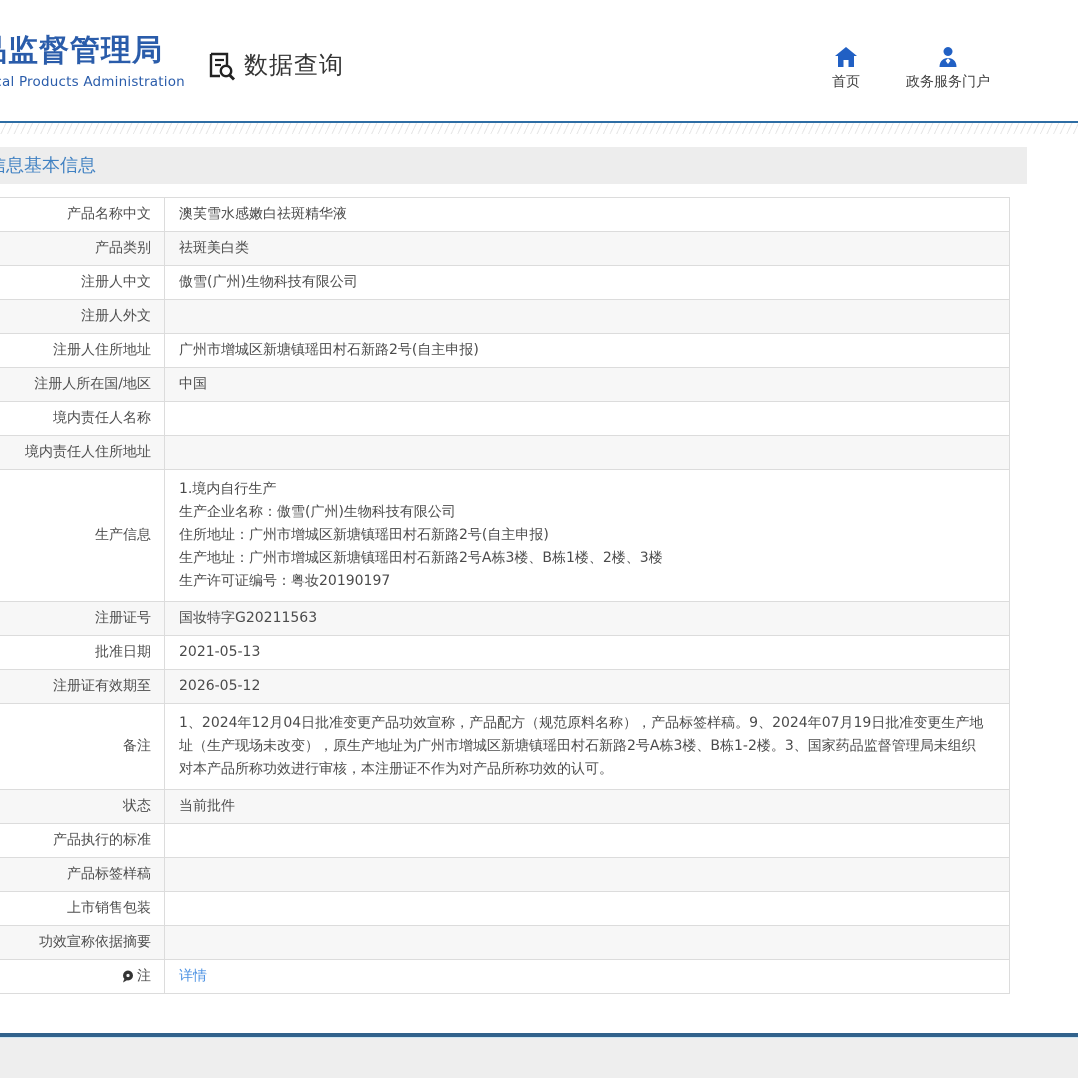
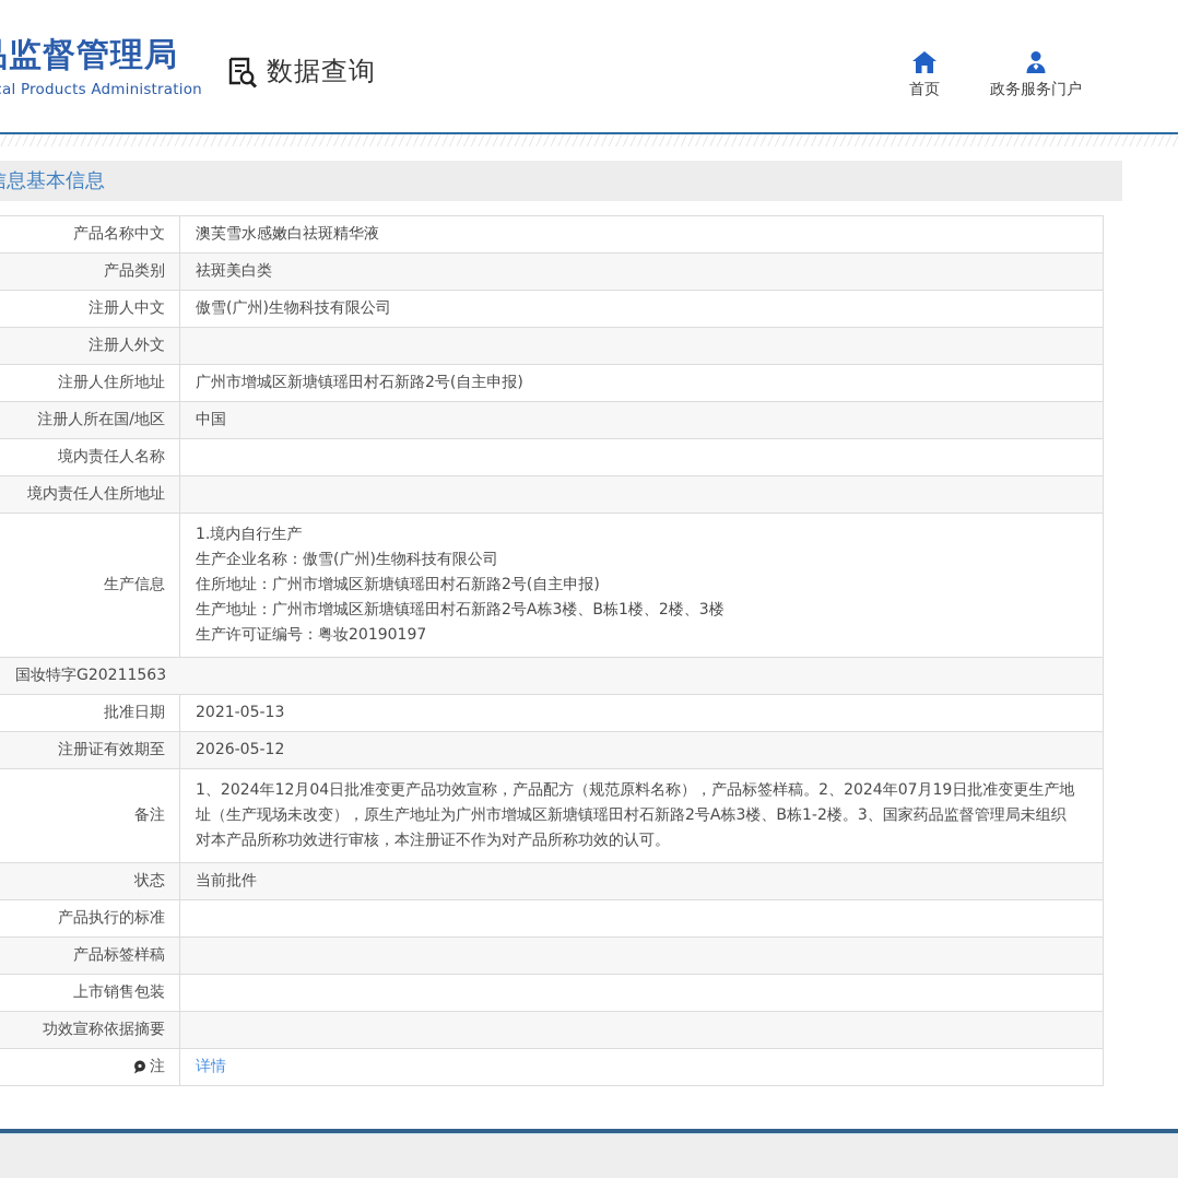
  数据查询
  首页
  政务服务门户
  息基本信息
  产品名称中文
  澳芙雪水感嫩白祛斑精华液
  产品类别
  祛斑美白类
  注册人中文
  傲雪(广州)生物科技有限公司
  注册人外文
  注册人住所地址
  广州市增城区新塘镇瑶田村石新路2号(自主申报)
  注册人所在国/地区
  中国
  境内责任人名称
  境内责任人住所地址
  生产信息
  1.境内自行生产
  生产企业名称：傲雪(广州)生物科技有限公司
  住所地址：广州市增城区新塘镇瑶田村石新路2号(自主申报)
  生产地址：广州市增城区新塘镇瑶田村石新路2号A栋3楼、B栋1楼、2楼、3楼
  生产许可证编号：粤妆20190197
- 注册证号
  国妆特字G20211563
  批准日期
  2021-05-13
  注册证有效期至
  2026-05-12
  备注
- 1、2024年12月04日批准变更产品功效宣称，产品配方（规范原料名称），产品标签样稿。9、2024年07月19日批准变更生产地址（生产现场未改变），原生产地址为广州市增城区新塘镇瑶田村石新路2号A栋3楼、B栋1-2楼。3、国家药品监督管理局未组织对本产品所称功效进行审核，本注册证不作为对产品所称功效的认可。
+ 1、2024年12月04日批准变更产品功效宣称，产品配方（规范原料名称），产品标签样稿。2、2024年07月19日批准变更生产地址（生产现场未改变），原生产地址为广州市增城区新塘镇瑶田村石新路2号A栋3楼、B栋1-2楼。3、国家药品监督管理局未组织对本产品所称功效进行审核，本注册证不作为对产品所称功效的认可。
  状态
  当前批件
  产品执行的标准
  产品标签样稿
  上市销售包装
  功效宣称依据摘要
  注
  详情
